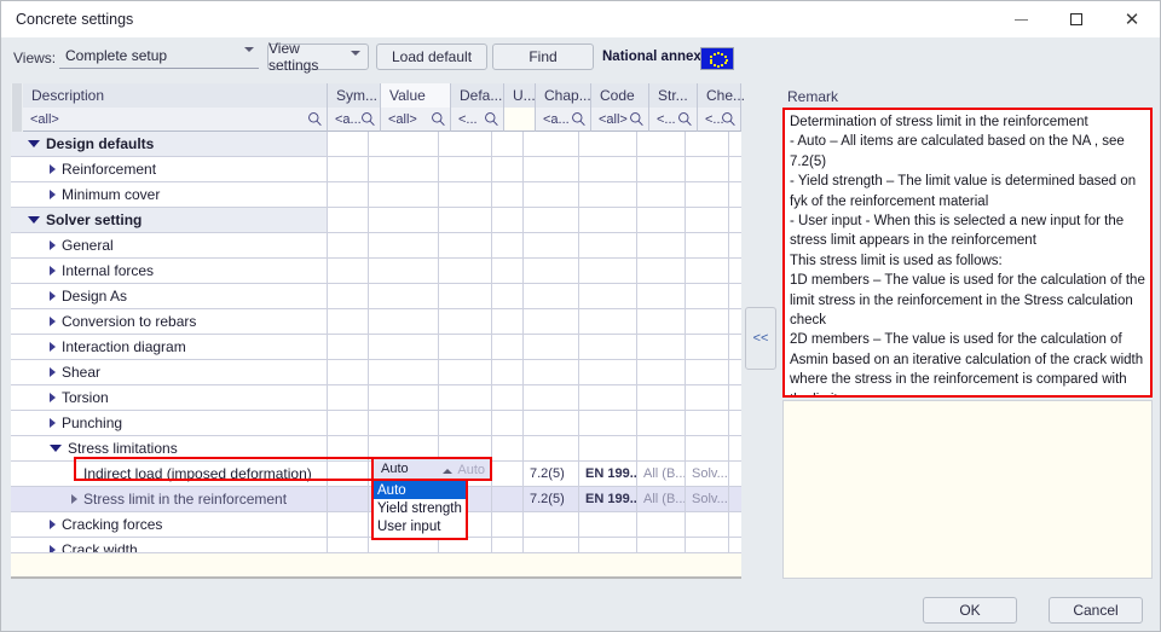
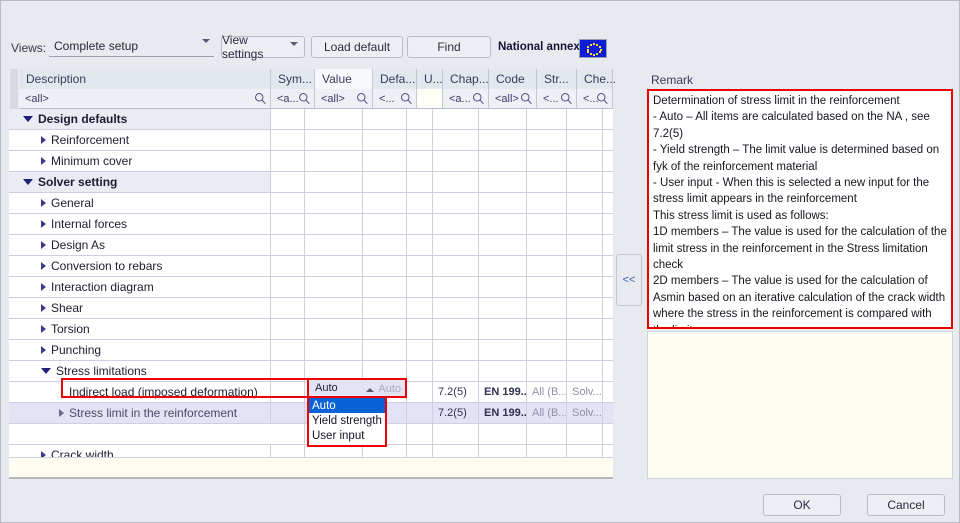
- Concrete settings
- ✕
  Views:
  Complete setup
  View settings
  Load default
  Find
  National annex
  Description
  Sym...
  Value
  Defa...
  U...
  Chap...
  Code
  Str...
  Che...
  <all>
  <a...
  <all>
  <...
  <a...
  <all>
  <...
  <...
  Design defaults
  Reinforcement
  Minimum cover
  Solver setting
  General
  Internal forces
  Design As
  Conversion to rebars
  Interaction diagram
  Shear
  Torsion
  Punching
  Stress limitations
  Indirect load (imposed deformation)
  7.2(5)
  EN 199..
  All (B...
  Solv...
  Stress limit in the reinforcement
  7.2(5)
  EN 199..
  All (B...
  Solv...
- Cracking forces
  Crack width
  Auto
  Auto
  Auto
  Yield strength
  User input
  <<
  Remark
  Determination of stress limit in the reinforcement
  - Auto – All items are calculated based on the NA , see
  7.2(5)
  - Yield strength – The limit value is determined based on
  fyk of the reinforcement material
  - User input - When this is selected a new input for the
  stress limit appears in the reinforcement
  This stress limit is used as follows:
  1D members – The value is used for the calculation of the
- limit stress in the reinforcement in the Stress calculation
+ limit stress in the reinforcement in the Stress limitation
  check
  2D members – The value is used for the calculation of
  Asmin based on an iterative calculation of the crack width
  where the stress in the reinforcement is compared with
  OK
  Cancel
